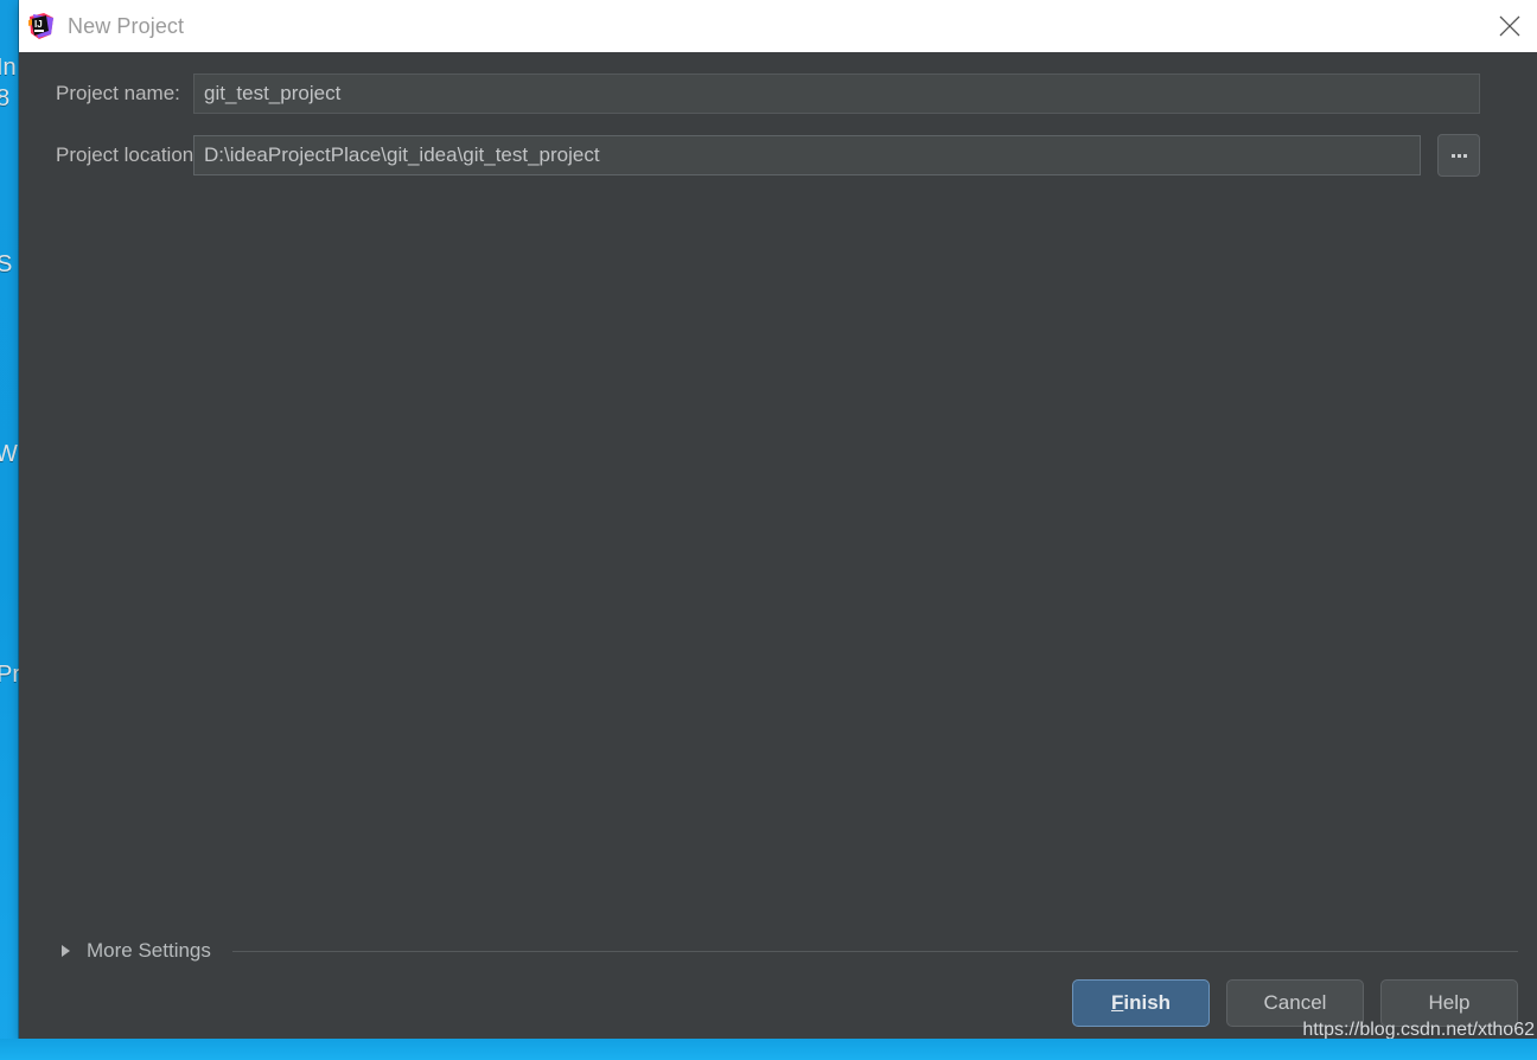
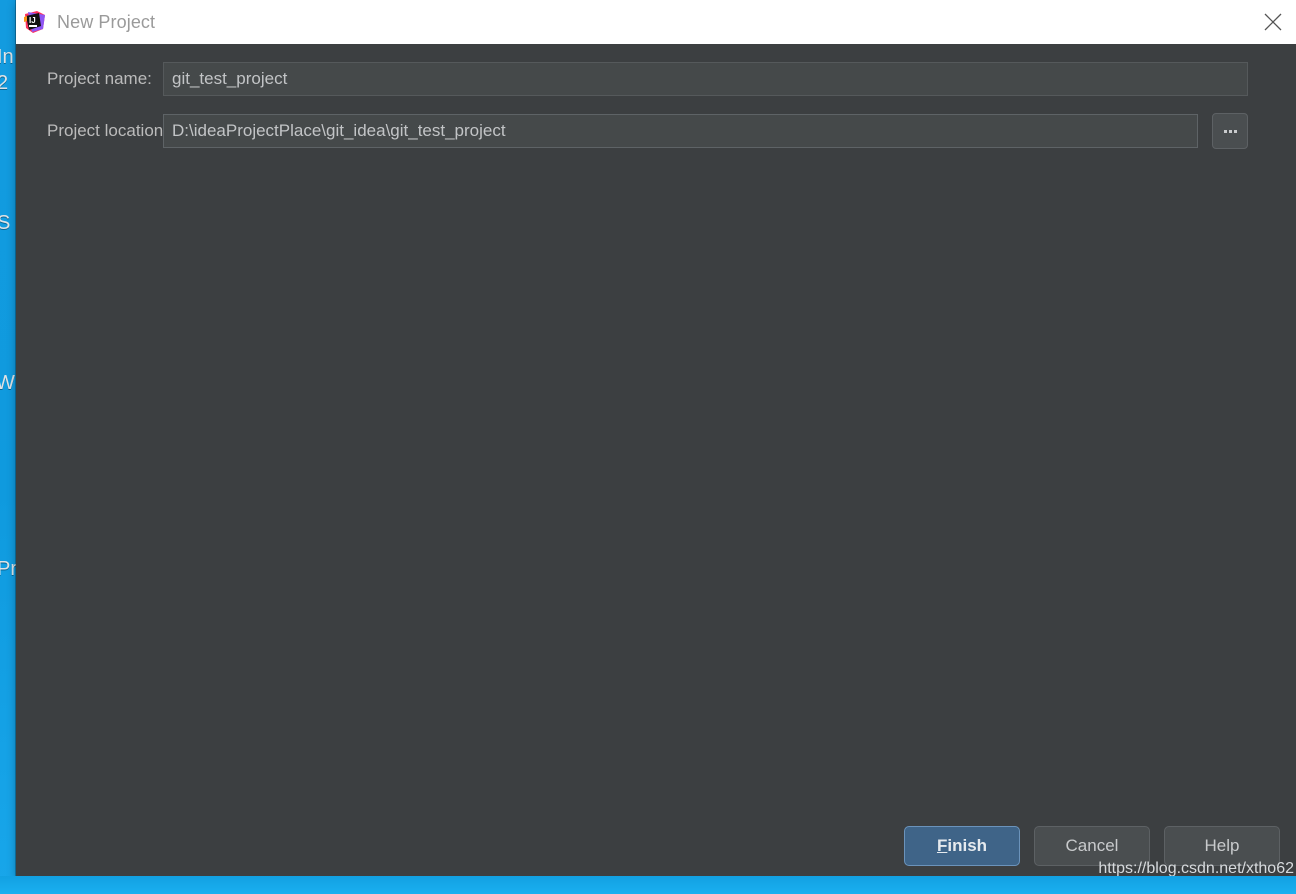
- 8
+ 2
  S
  W
  Pr
  IJ
  New Project
  Project name:
  git_test_project
  Project location
  D:\ideaProjectPlace\git_idea\git_test_project
- More Settings
  F
  inish
  Cancel
  Help
  https://blog.csdn.net/xtho62
